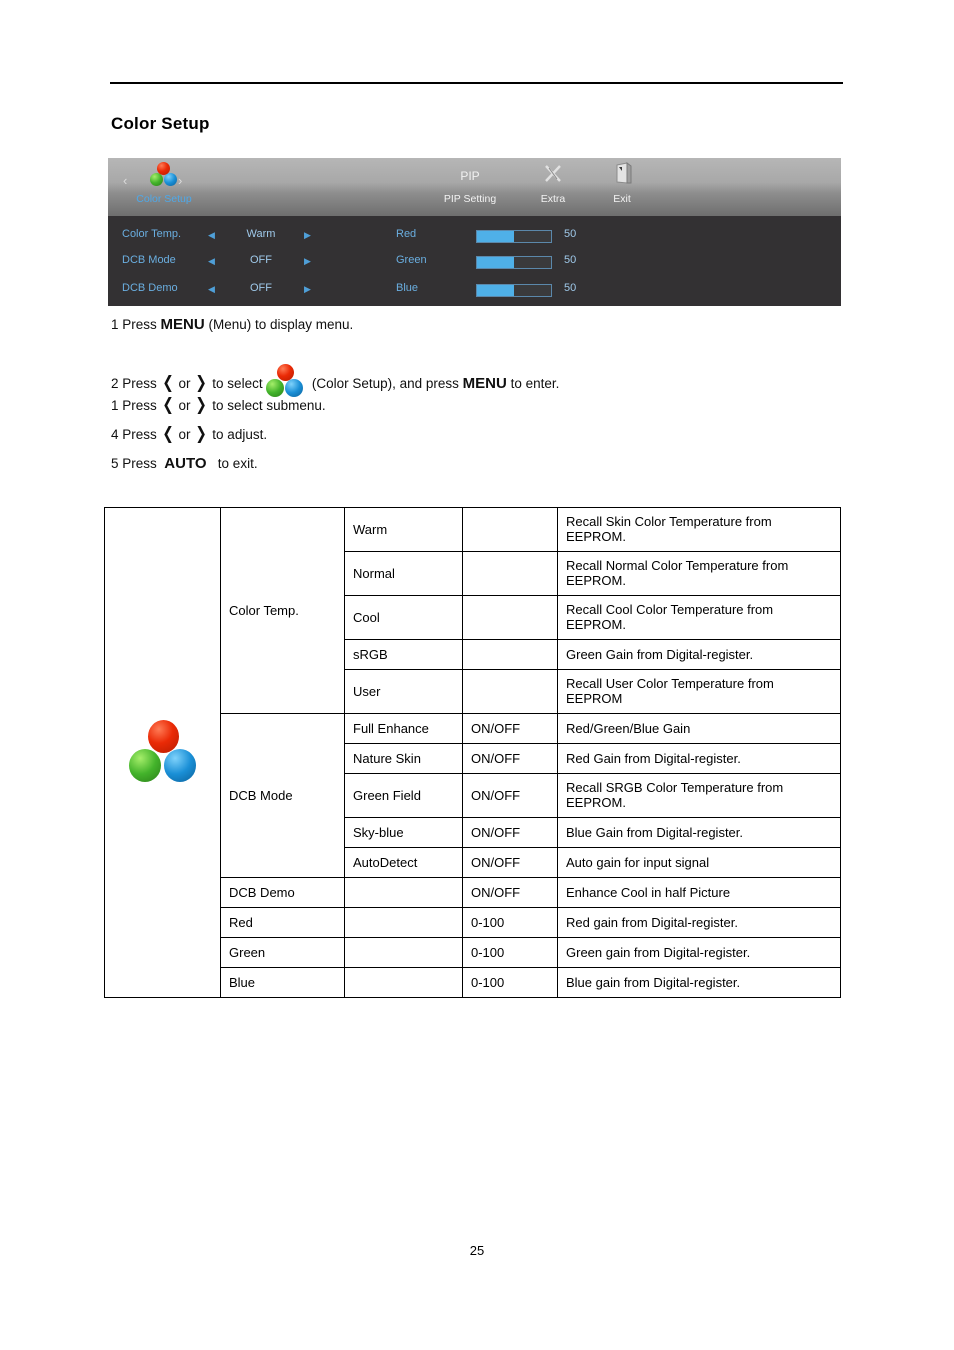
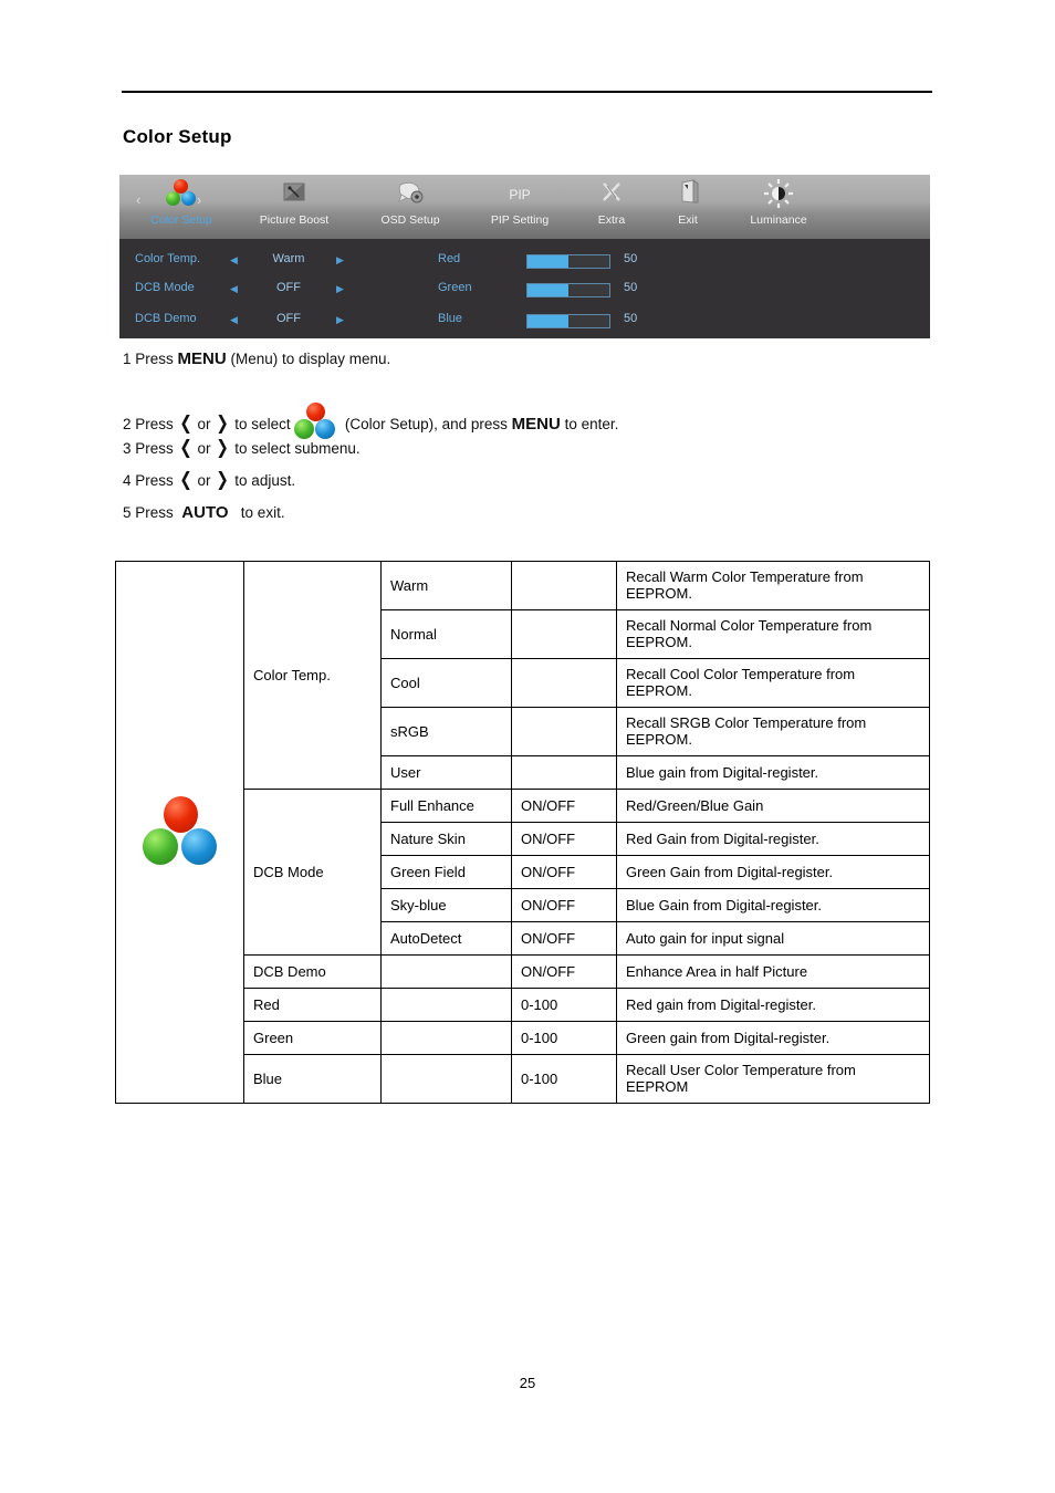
  Color Setup
  ‹
  ›
  Color Setup
+ Picture Boost
+ OSD Setup
  PIP
  PIP Setting
  Extra
  Exit
+ Luminance
  Color Temp.
  ◀
  Warm
  ▶
  Red
  50
  DCB Mode
  ◀
  OFF
  ▶
  Green
  50
  DCB Demo
  ◀
  OFF
  ▶
  Blue
  50
  1 Press MENU (Menu) to display menu.
  2 Press ❮ or ❯ to select (Color Setup), and press MENU to enter.
- 1 Press ❮ or ❯ to select submenu.
+ 3 Press ❮ or ❯ to select submenu.
  4 Press ❮ or ❯ to adjust.
  5 Press AUTO to exit.
- 	Color Temp.	Warm		Recall Skin Color Temperature from EEPROM.
+ 	Color Temp.	Warm		Recall Warm Color Temperature from EEPROM.
  Normal		Recall Normal Color Temperature from EEPROM.
  Cool		Recall Cool Color Temperature from EEPROM.
- sRGB		Green Gain from Digital-register.
+ sRGB		Recall SRGB Color Temperature from EEPROM.
- User		Recall User Color Temperature from EEPROM
+ User		Blue gain from Digital-register.
  DCB Mode	Full Enhance	ON/OFF	Red/Green/Blue Gain
  Nature Skin	ON/OFF	Red Gain from Digital-register.
- Green Field	ON/OFF	Recall SRGB Color Temperature from EEPROM.
+ Green Field	ON/OFF	Green Gain from Digital-register.
  Sky-blue	ON/OFF	Blue Gain from Digital-register.
  AutoDetect	ON/OFF	Auto gain for input signal
- DCB Demo		ON/OFF	Enhance Cool in half Picture
+ DCB Demo		ON/OFF	Enhance Area in half Picture
  Red		0-100	Red gain from Digital-register.
  Green		0-100	Green gain from Digital-register.
- Blue		0-100	Blue gain from Digital-register.
+ Blue		0-100	Recall User Color Temperature from EEPROM
  25
